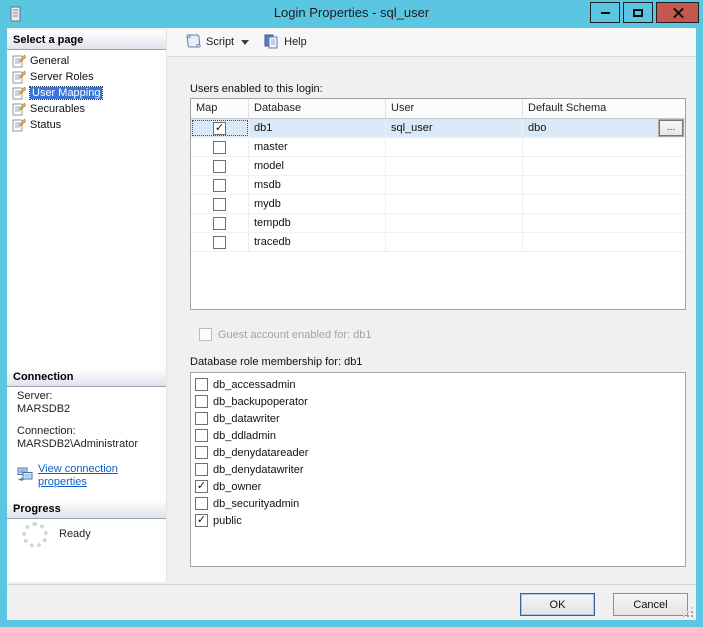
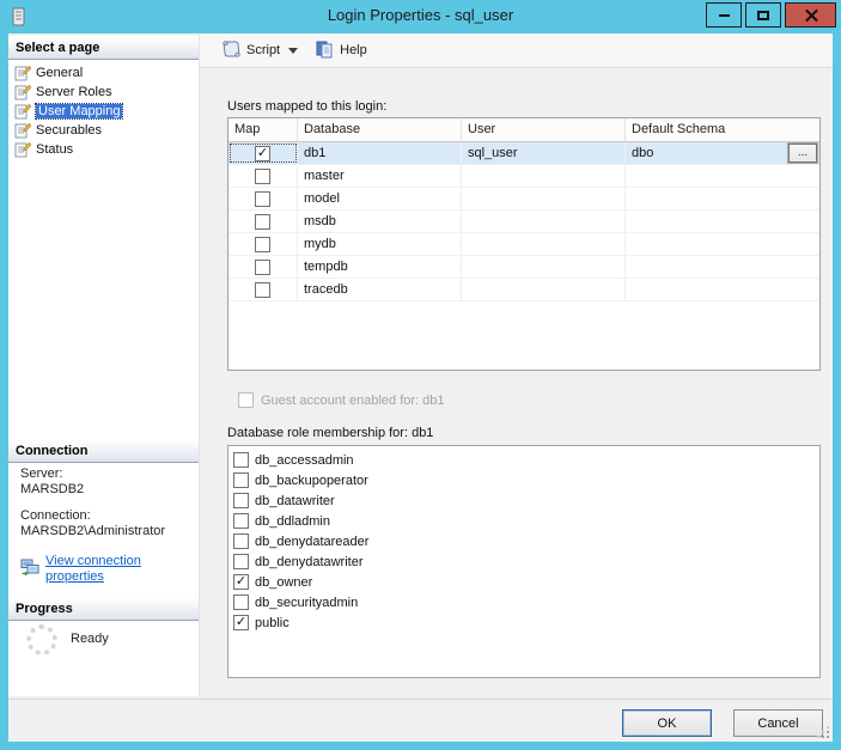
  Login Properties - sql_user
  Select a page
  General
  Server Roles
  User Mapping
  Securables
  Status
  Connection
  Server:
  MARSDB2
  Connection:
  MARSDB2\Administrator
  View connection properties
  Progress
  Ready
  Script
  Help
- Users enabled to this login:
+ Users mapped to this login:
  Map
  Database
  User
  Default Schema
  ✓
  db1
  sql_user
  dbo
  ...
  master
  model
  msdb
  mydb
  tempdb
  tracedb
  Guest account enabled for: db1
  Database role membership for: db1
  db_accessadmin
  db_backupoperator
  db_datawriter
  db_ddladmin
  db_denydatareader
  db_denydatawriter
  ✓
  db_owner
  db_securityadmin
  ✓
  public
  OK
  Cancel
